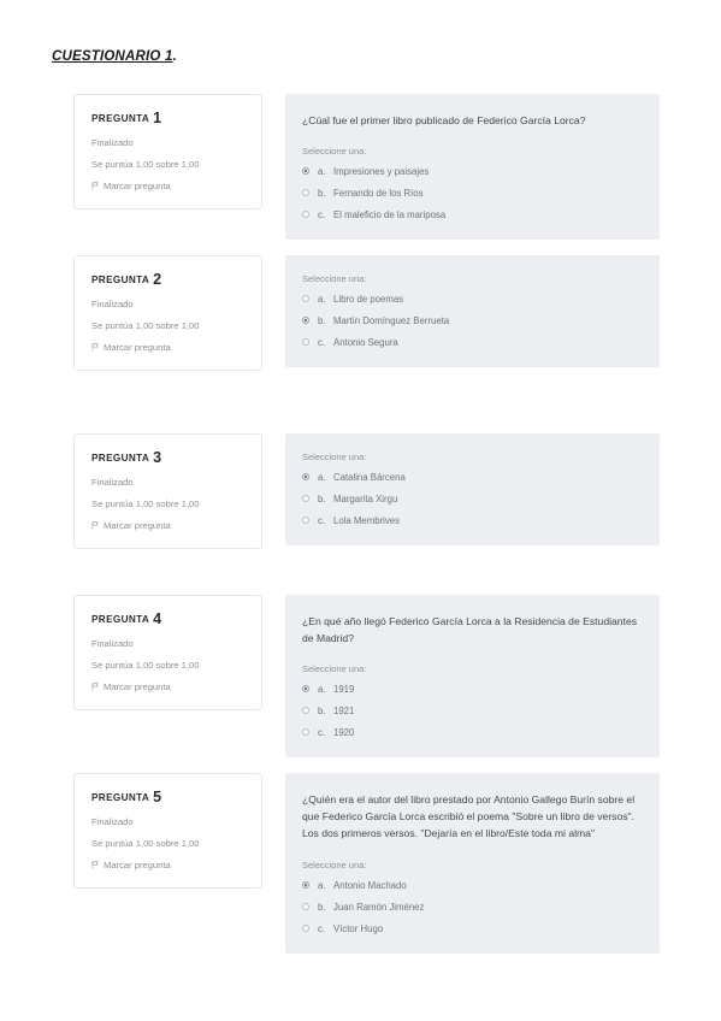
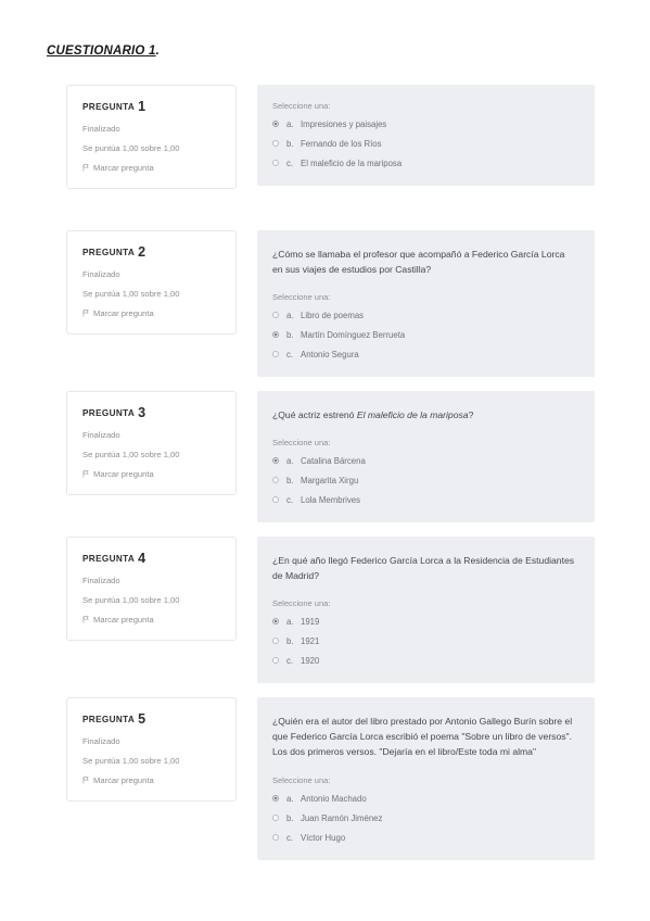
  CUESTIONARIO 1.
  PREGUNTA 1
  Finalizado
  Se puntúa 1,00 sobre 1,00
  Marcar pregunta
- ¿Cúal fue el primer libro publicado de Federico García Lorca?
  Seleccione una:
  a.
  Impresiones y paisajes
  b.
  Fernando de los Ríos
  c.
  El maleficio de la mariposa
  PREGUNTA 2
  Finalizado
  Se puntúa 1,00 sobre 1,00
  Marcar pregunta
+ ¿Cómo se llamaba el profesor que acompañó a Federico García Lorca en sus viajes de estudios por Castilla?
  Seleccione una:
  a.
  Libro de poemas
  b.
  Martín Domínguez Berrueta
  c.
  Antonio Segura
  PREGUNTA 3
  Finalizado
  Se puntúa 1,00 sobre 1,00
  Marcar pregunta
+ ¿Qué actriz estrenó El maleficio de la mariposa?
  Seleccione una:
  a.
  Catalina Bárcena
  b.
  Margarita Xirgu
  c.
  Lola Membrives
  PREGUNTA 4
  Finalizado
  Se puntúa 1,00 sobre 1,00
  Marcar pregunta
  ¿En qué año llegó Federico García Lorca a la Residencia de Estudiantes de Madrid?
  Seleccione una:
  a.
  1919
  b.
  1921
  c.
  1920
  PREGUNTA 5
  Finalizado
  Se puntúa 1,00 sobre 1,00
  Marcar pregunta
  ¿Quién era el autor del libro prestado por Antonio Gallego Burín sobre el que Federico García Lorca escribió el poema "Sobre un libro de versos". Los dos primeros versos. "Dejaría en el libro/Este toda mi alma"
  Seleccione una:
  a.
  Antonio Machado
  b.
  Juan Ramón Jiménez
  c.
  Víctor Hugo
